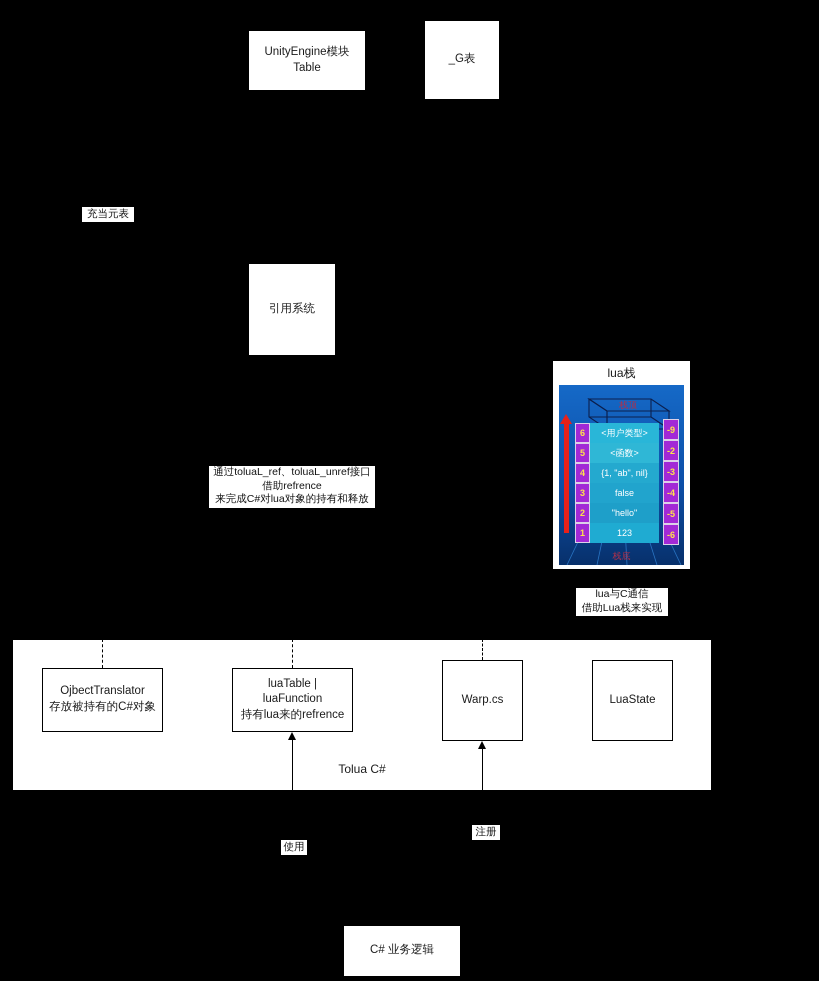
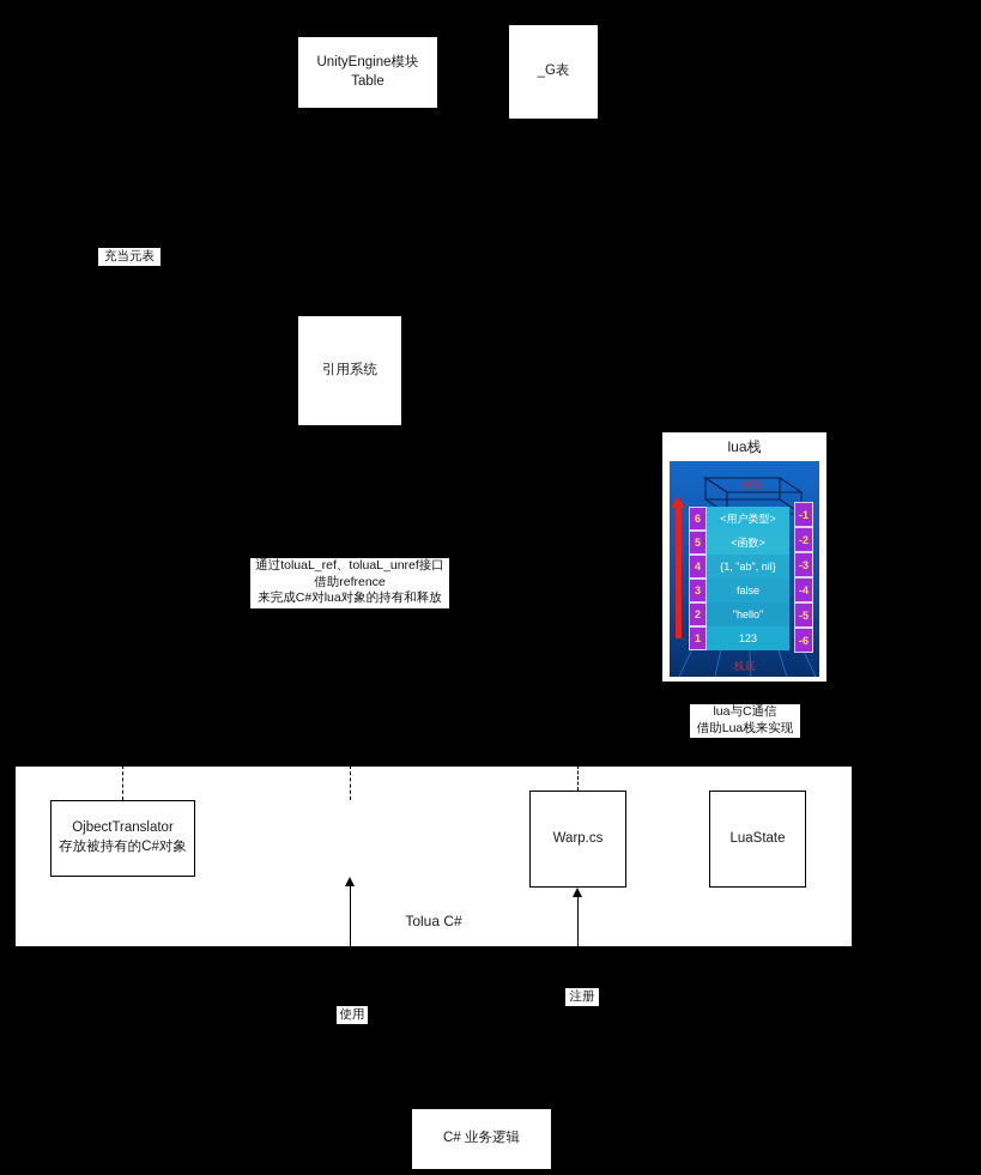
  UnityEngine模块
  Table
  _G表
  充当元表
  引用系统
  通过toluaL_ref、toluaL_unref接口
  借助refrence
  来完成C#对lua对象的持有和释放
  lua栈
  栈顶
  6
  <用户类型>
  5
  <函数>
  4
  {1, "ab", nil}
  3
  false
  2
  "hello"
  1
  123
- -9
+ -1
  -2
  -3
  -4
  -5
  -6
  栈底
  lua与C通信
  借助Lua栈来实现
  Tolua C#
  OjbectTranslator
  存放被持有的C#对象
- luaTable | luaFunction
- 持有lua来的refrence
  Warp.cs
  LuaState
  使用
  注册
  C# 业务逻辑
